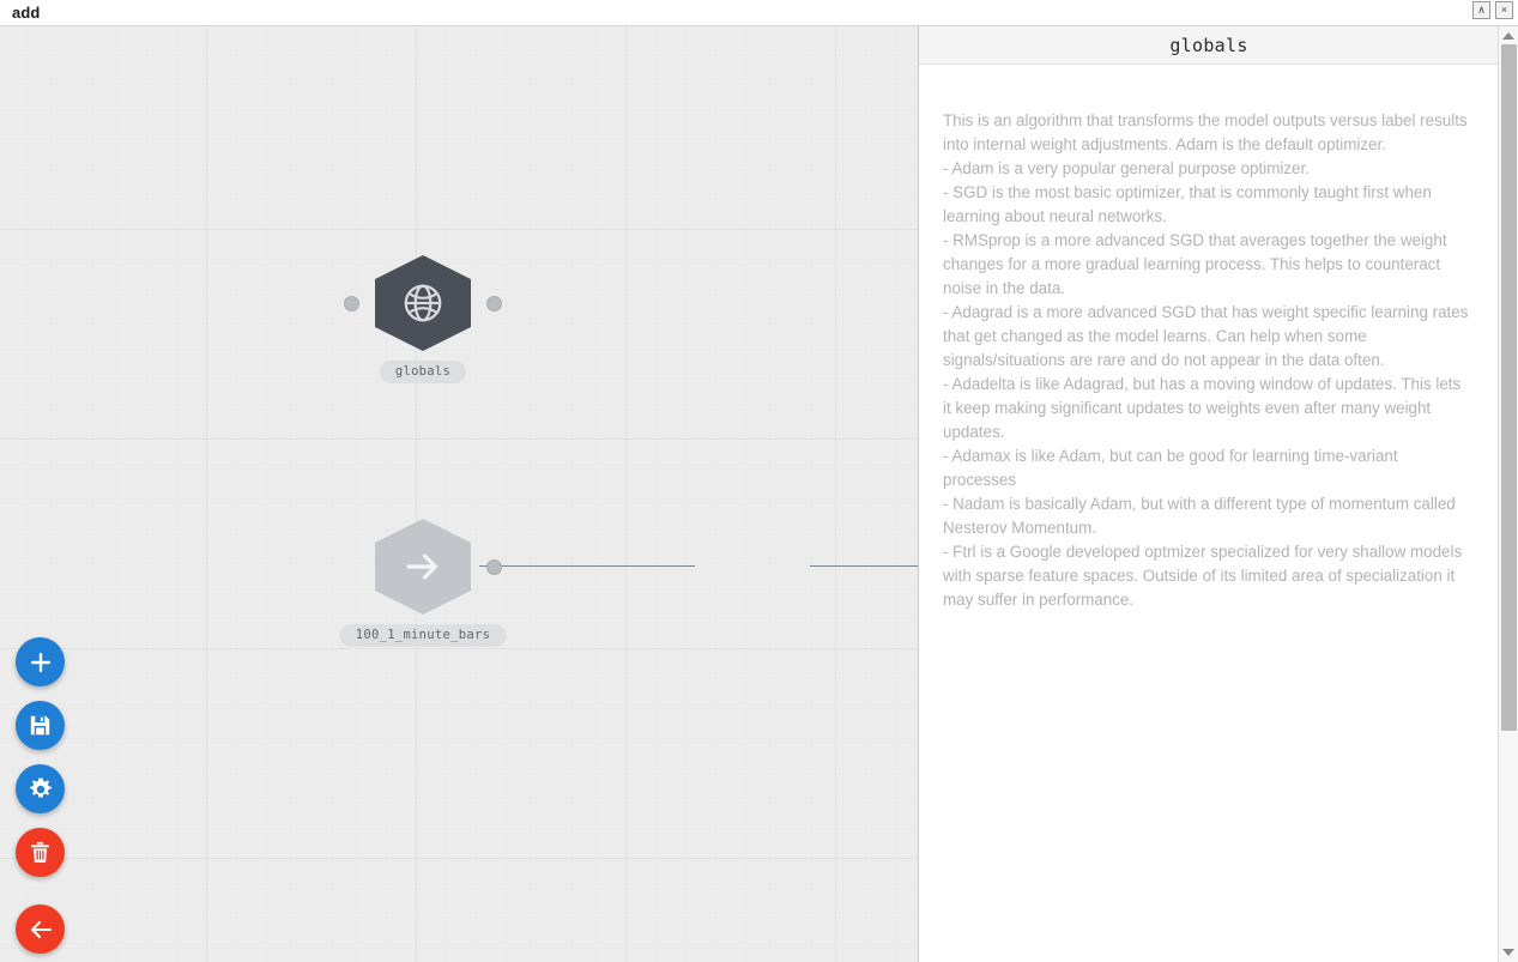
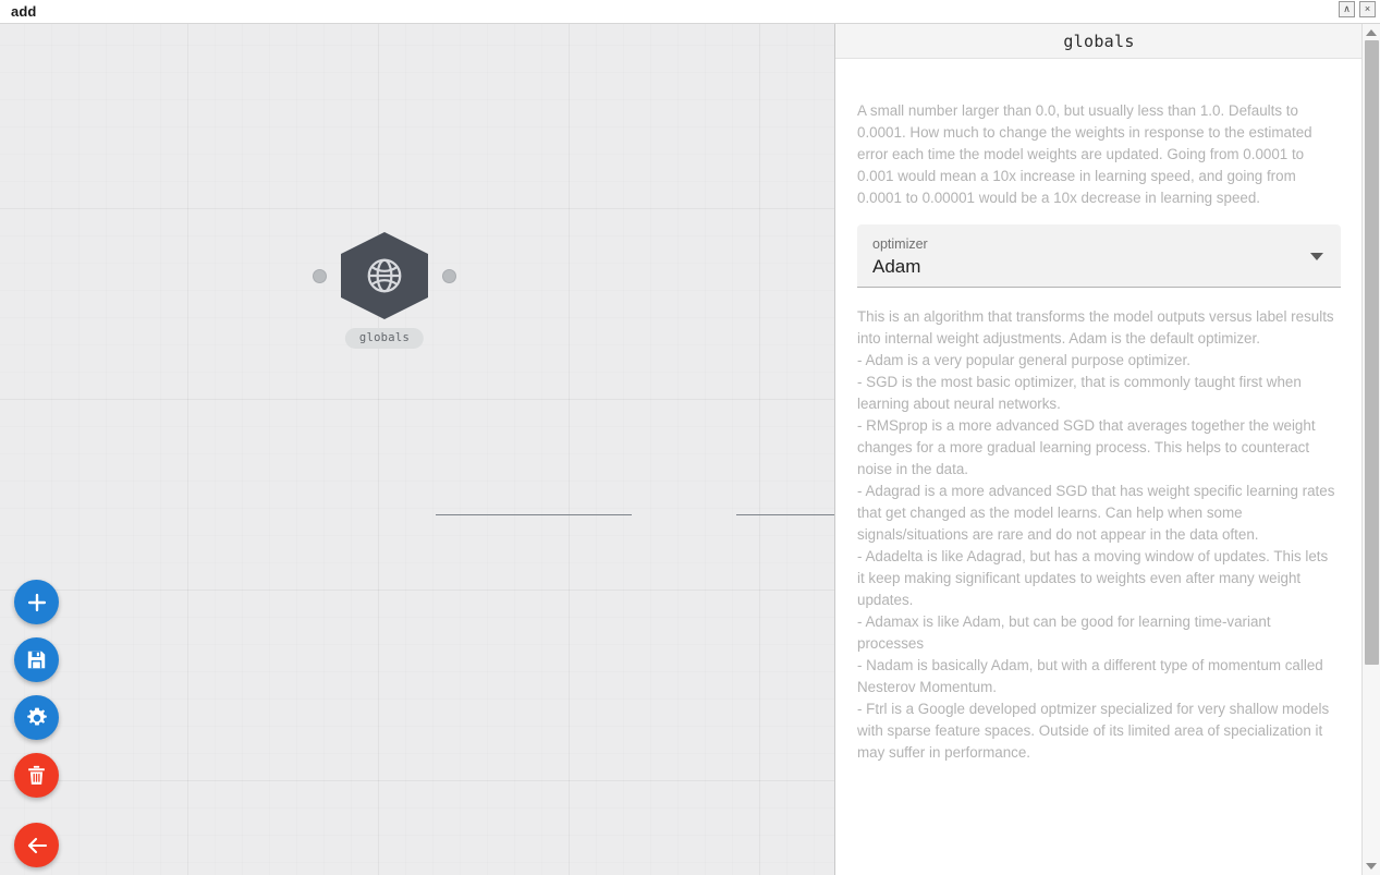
  add
  ∧
  ×
  globals
- 100_1_minute_bars
  globals
+ A small number larger than 0.0, but usually less than 1.0. Defaults to 0.0001. How much to change the weights in response to the estimated error each time the model weights are updated. Going from 0.0001 to 0.001 would mean a 10x increase in learning speed, and going from 0.0001 to 0.00001 would be a 10x decrease in learning speed.
+ optimizer
+ Adam
  This is an algorithm that transforms the model outputs versus label results into internal weight adjustments. Adam is the default optimizer.
  - Adam is a very popular general purpose optimizer.
  - SGD is the most basic optimizer, that is commonly taught first when learning about neural networks.
  - RMSprop is a more advanced SGD that averages together the weight changes for a more gradual learning process. This helps to counteract noise in the data.
  - Adagrad is a more advanced SGD that has weight specific learning rates that get changed as the model learns. Can help when some signals/situations are rare and do not appear in the data often.
  - Adadelta is like Adagrad, but has a moving window of updates. This lets it keep making significant updates to weights even after many weight updates.
  - Adamax is like Adam, but can be good for learning time-variant processes
  - Nadam is basically Adam, but with a different type of momentum called Nesterov Momentum.
  - Ftrl is a Google developed optmizer specialized for very shallow models with sparse feature spaces. Outside of its limited area of specialization it may suffer in performance.
